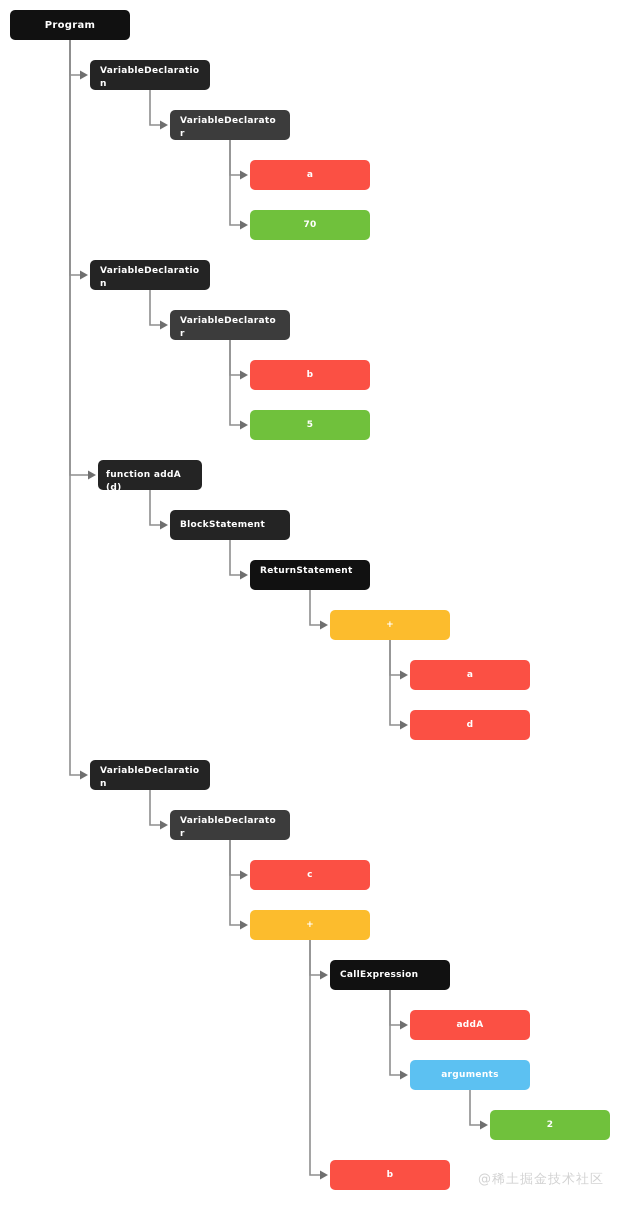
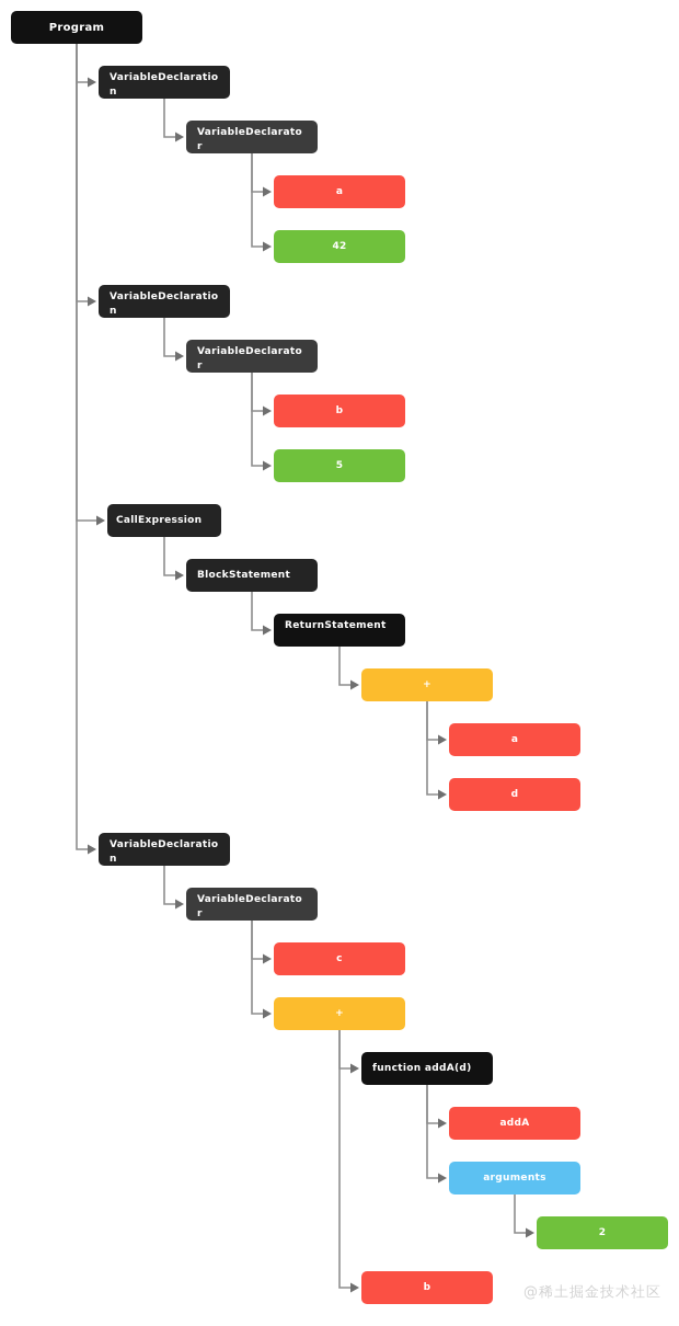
  Program
  VariableDeclaration
  VariableDeclarator
  a
- 70
+ 42
  VariableDeclaration
  VariableDeclarator
  b
  5
- function addA(d)
+ CallExpression
  BlockStatement
  ReturnStatement
  +
  a
  d
  VariableDeclaration
  VariableDeclarator
  c
  +
- CallExpression
+ function addA(d)
  addA
  arguments
  2
  b
  @稀土掘金技术社区
